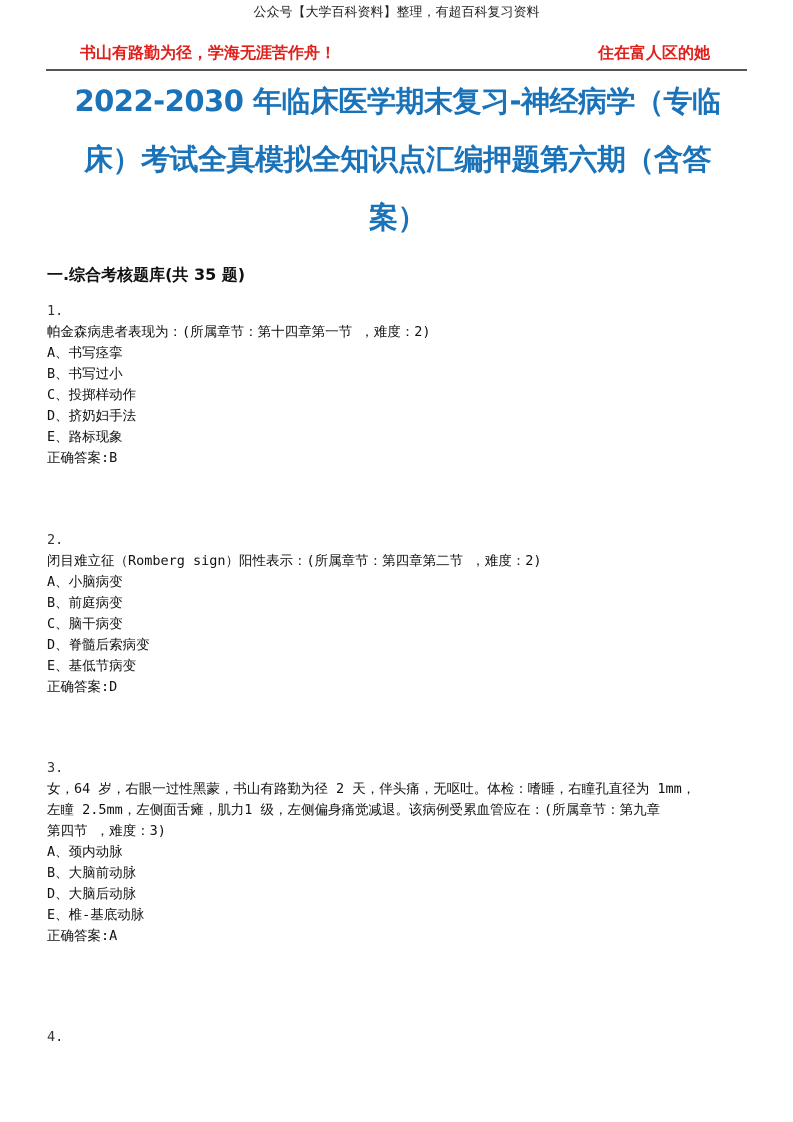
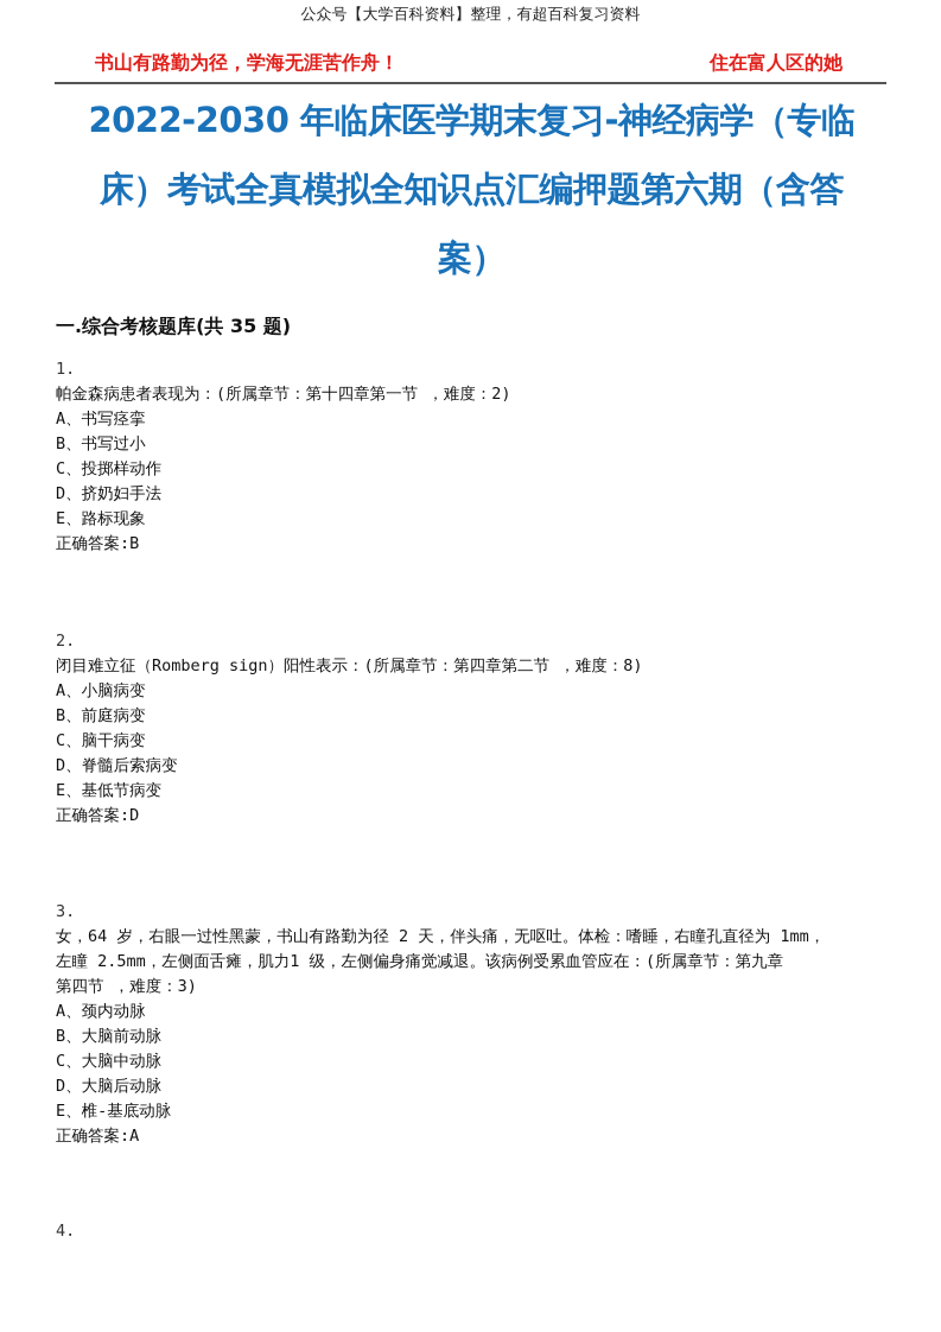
  公众号【大学百科资料】整理，有超百科复习资料
  书山有路勤为径，学海无涯苦作舟！
  住在富人区的她
  2022-2030 年临床医学期末复习-神经病学（专临
  床）考试全真模拟全知识点汇编押题第六期（含答
  案）
  一.综合考核题库(共 35 题)
  1.
  帕金森病患者表现为：(所属章节：第十四章第一节 ，难度：2)
  A、书写痉挛
  B、书写过小
  C、投掷样动作
  D、挤奶妇手法
  E、路标现象
  正确答案:B
  2.
- 闭目难立征（Romberg sign）阳性表示：(所属章节：第四章第二节 ，难度：2)
+ 闭目难立征（Romberg sign）阳性表示：(所属章节：第四章第二节 ，难度：8)
  A、小脑病变
  B、前庭病变
  C、脑干病变
  D、脊髓后索病变
  E、基低节病变
  正确答案:D
  3.
  女，64 岁，右眼一过性黑蒙，书山有路勤为径 2 天，伴头痛，无呕吐。体检：嗜睡，右瞳孔直径为 1mm，
  左瞳 2.5mm，左侧面舌瘫，肌力1 级，左侧偏身痛觉减退。该病例受累血管应在：(所属章节：第九章
  第四节 ，难度：3)
  A、颈内动脉
  B、大脑前动脉
+ C、大脑中动脉
  D、大脑后动脉
  E、椎-基底动脉
  正确答案:A
  4.
